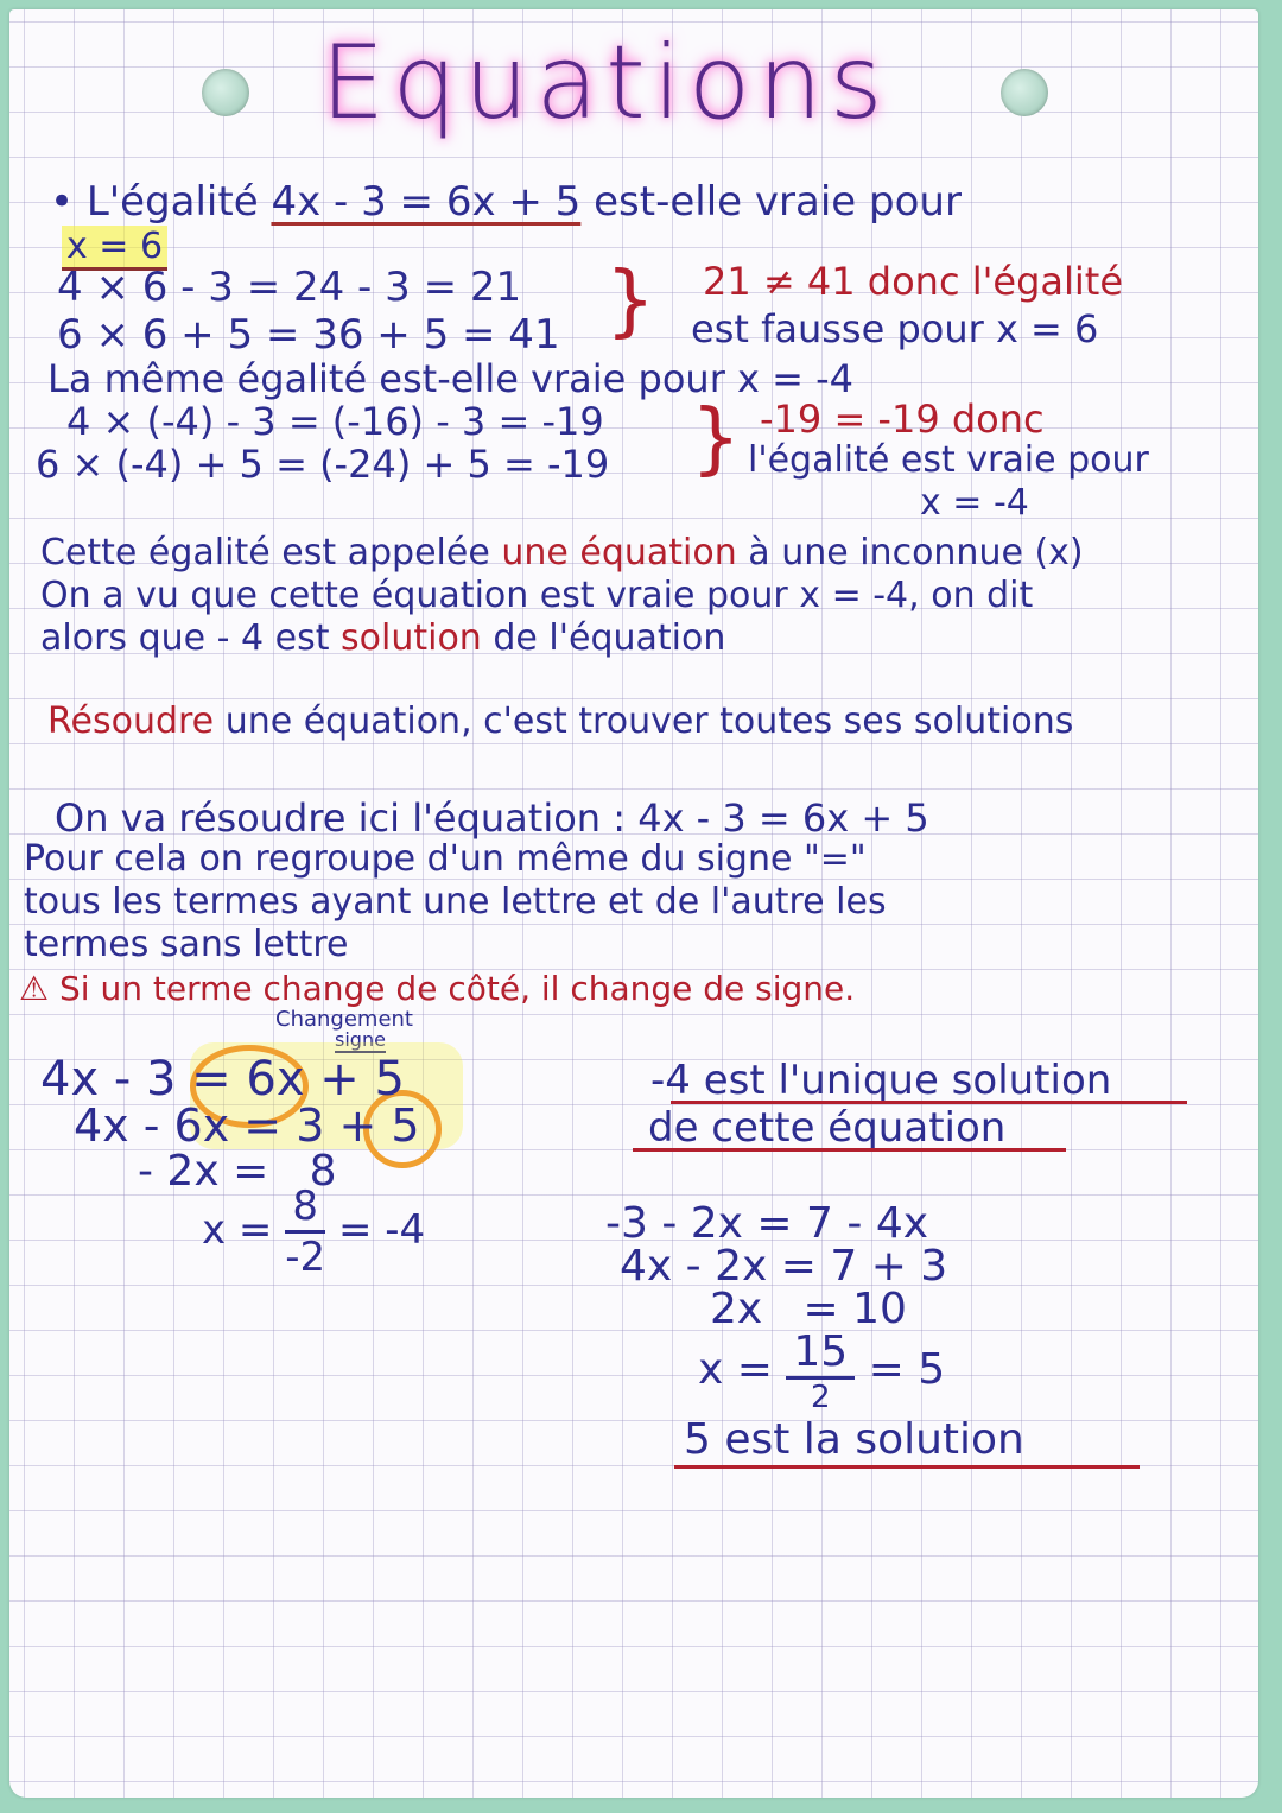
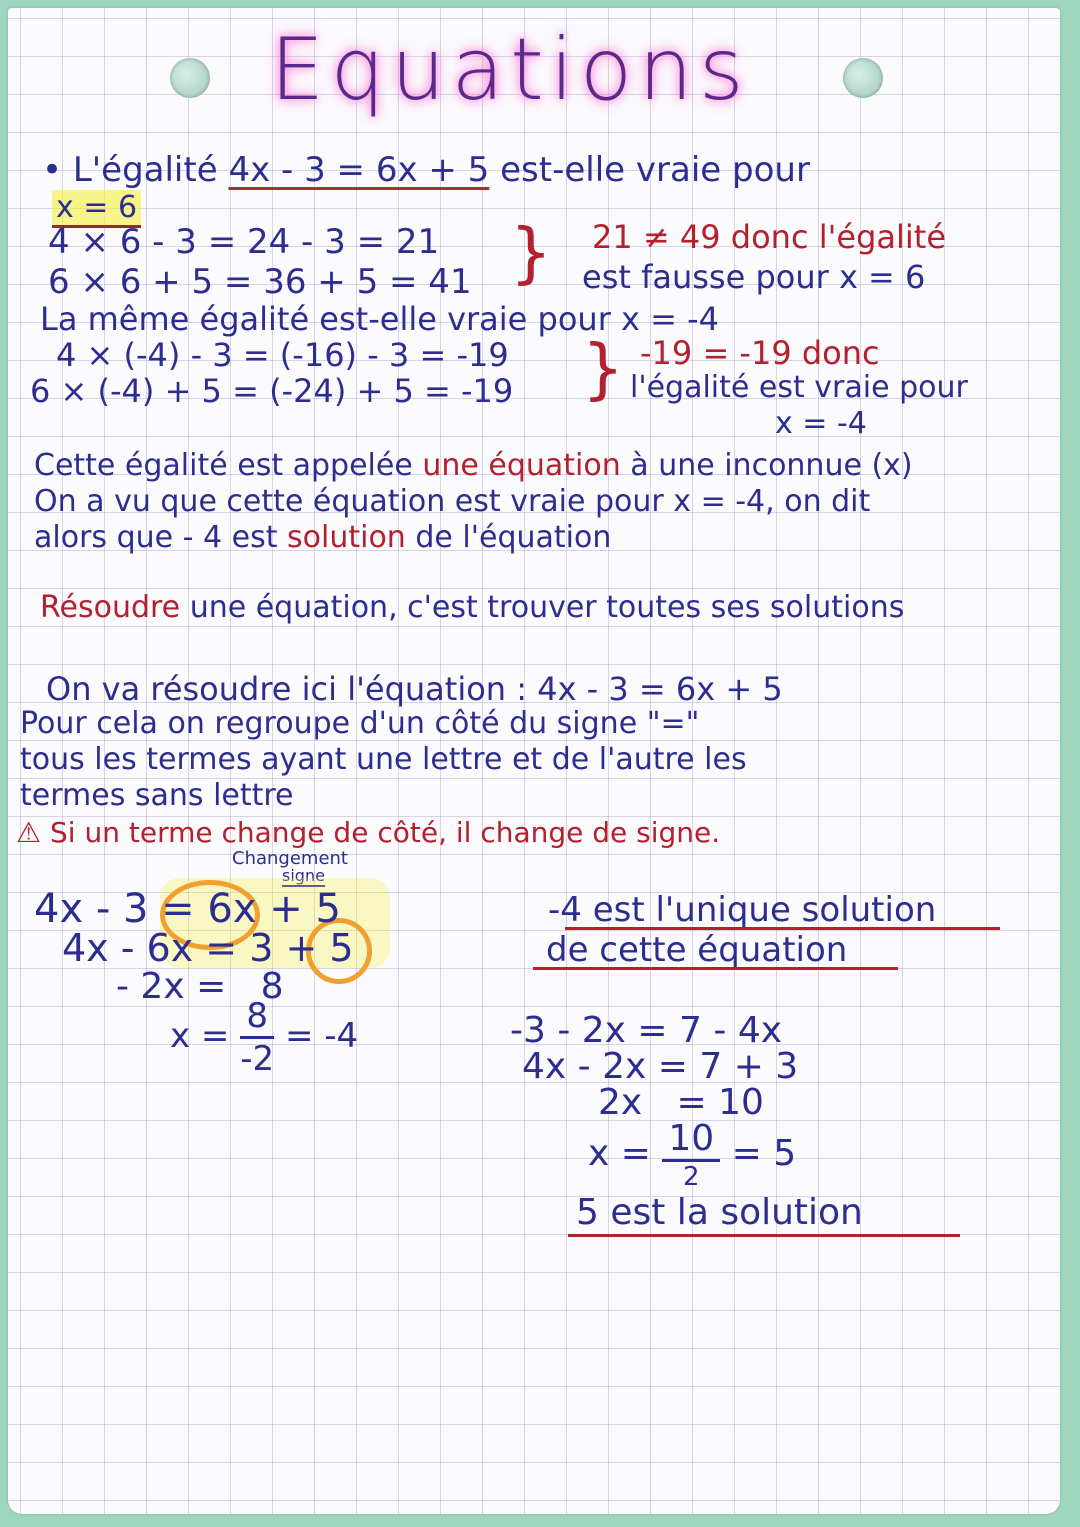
  Equations
  • L'égalité 4x - 3 = 6x + 5 est-elle vraie pour
  x = 6
  4 × 6 - 3 = 24 - 3 = 21
  6 × 6 + 5 = 36 + 5 = 41
  }
- 21 ≠ 41 donc l'égalité
+ 21 ≠ 49 donc l'égalité
  est fausse pour x = 6
  La même égalité est-elle vraie pour x = -4
  4 × (-4) - 3 = (-16) - 3 = -19
  6 × (-4) + 5 = (-24) + 5 = -19
  }
  -19 = -19 donc
  l'égalité est vraie pour
  x = -4
  Cette égalité est appelée une équation à une inconnue (x)
  On a vu que cette équation est vraie pour x = -4, on dit
  alors que - 4 est solution de l'équation
  Résoudre une équation, c'est trouver toutes ses solutions
  On va résoudre ici l'équation : 4x - 3 = 6x + 5
- Pour cela on regroupe d'un même du signe "="
+ Pour cela on regroupe d'un côté du signe "="
  tous les termes ayant une lettre et de l'autre les
  termes sans lettre
  ⚠ Si un terme change de côté, il change de signe.
  Changement
  signe
  4x - 3 = 6x + 5
  4x - 6x = 3 + 5
  - 2x = 8
  x =
  8
  -2
  = -4
  -4 est l'unique solution
  de cette équation
  -3 - 2x = 7 - 4x
  4x - 2x = 7 + 3
  2x = 10
  x =
- 15
+ 10
  2
  = 5
  5 est la solution
